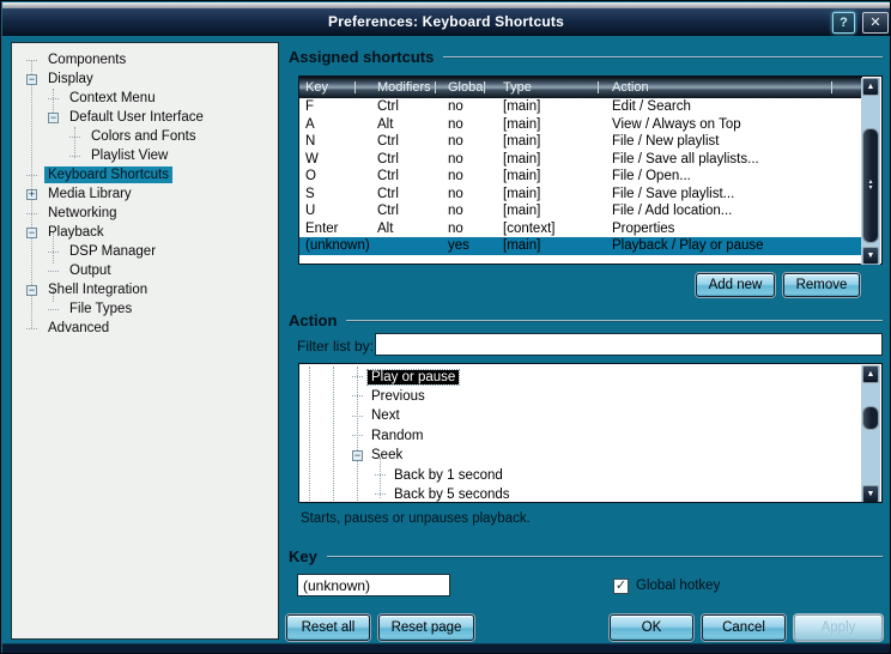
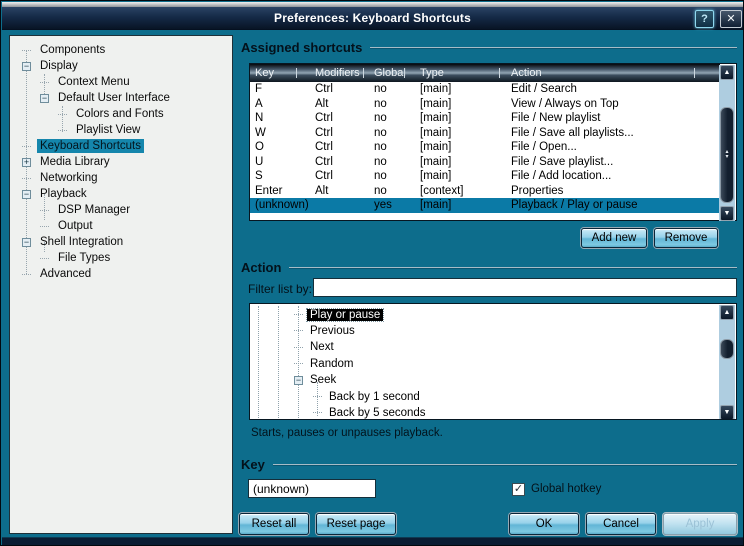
  Preferences: Keyboard Shortcuts
  ?
  ✕
  Components
  −
  Display
  Context Menu
  −
  Default User Interface
  Colors and Fonts
  Playlist View
  Keyboard Shortcuts
  +
  Media Library
  Networking
  −
  Playback
  DSP Manager
  Output
  −
  Shell Integration
  File Types
  Advanced
  Assigned shortcuts
  Key
  Modifiers
  Globa
  Type
  Action
  F
  Ctrl
  no
  [main]
  Edit / Search
  A
  Alt
  no
  [main]
  View / Always on Top
  N
  Ctrl
  no
  [main]
  File / New playlist
  W
  Ctrl
  no
  [main]
  File / Save all playlists...
  O
  Ctrl
  no
  [main]
  File / Open...
- S
+ U
  Ctrl
  no
  [main]
  File / Save playlist...
- U
+ S
  Ctrl
  no
  [main]
  File / Add location...
  Enter
  Alt
  no
  [context]
  Properties
  (unknown)
  yes
  [main]
  Playback / Play or pause
  Add new
  Remove
  Action
  Filter list by:
  Play or pause
  Previous
  Next
  Random
  −
  Seek
  Back by 1 second
  Back by 5 seconds
  Starts, pauses or unpauses playback.
  Key
  (unknown)
  ✓
  Global hotkey
  Reset all
  Reset page
  OK
  Cancel
  Apply
